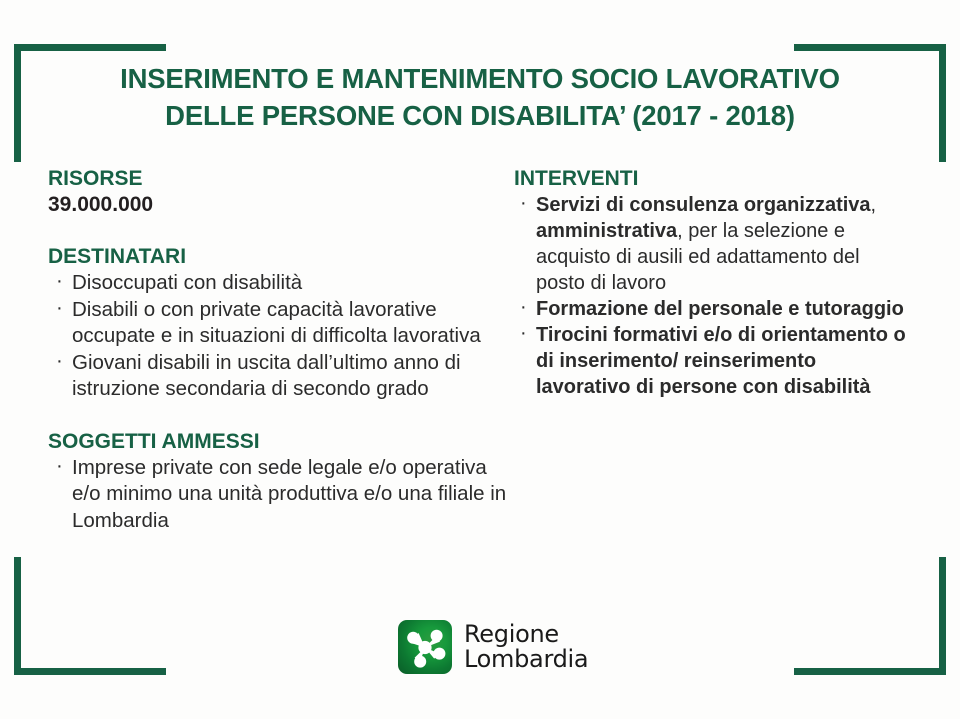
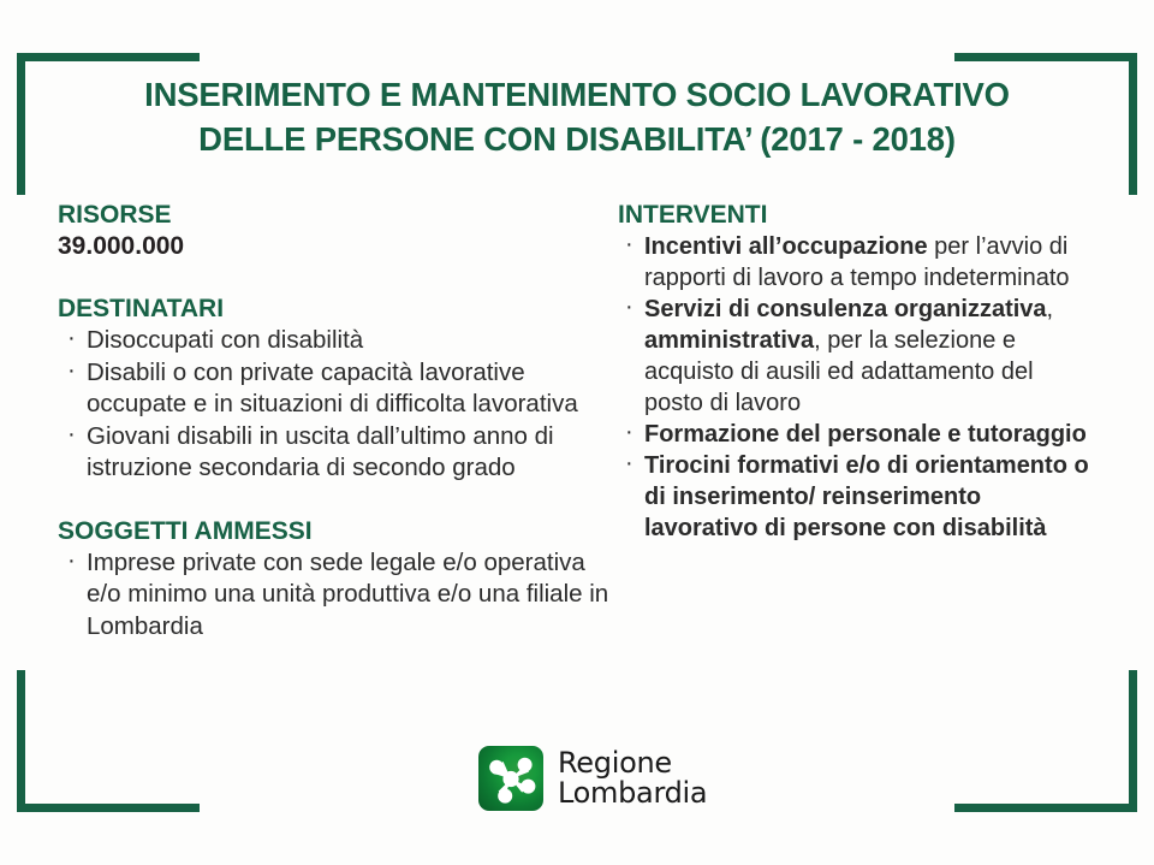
  INSERIMENTO E MANTENIMENTO SOCIO LAVORATIVO
  DELLE PERSONE CON DISABILITA’ (2017 - 2018)
  RISORSE
  39.000.000
  DESTINATARI
  Disoccupati con disabilità
  Disabili o con private capacità lavorative occupate e in situazioni di difficolta lavorativa
  Giovani disabili in uscita dall’ultimo anno di istruzione secondaria di secondo grado
  SOGGETTI AMMESSI
  Imprese private con sede legale e/o operativa e/o minimo una unità produttiva e/o una filiale in Lombardia
  INTERVENTI
+ Incentivi all’occupazione per l’avvio di rapporti di lavoro a tempo indeterminato
  Servizi di consulenza organizzativa, amministrativa, per la selezione e acquisto di ausili ed adattamento del posto di lavoro
  Formazione del personale e tutoraggio
  Tirocini formativi e/o di orientamento o di inserimento/ reinserimento lavorativo di persone con disabilità
  Regione
  Lombardia
